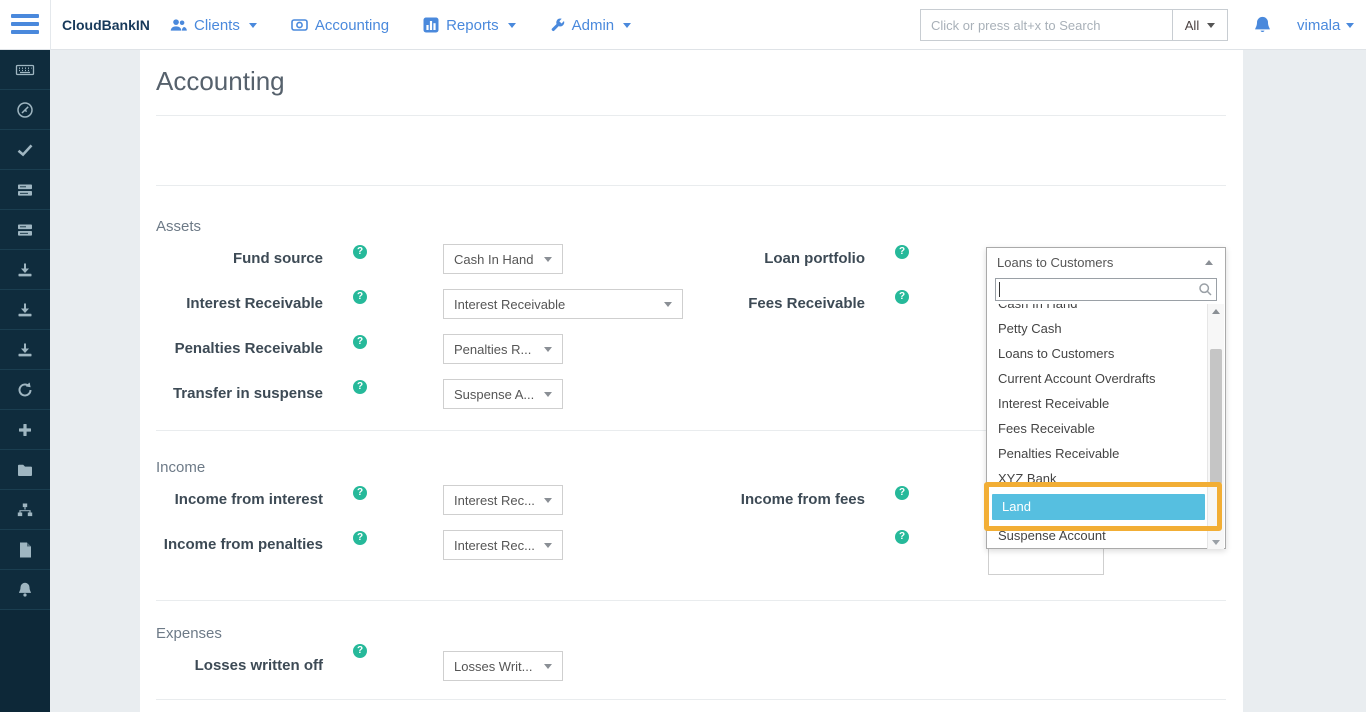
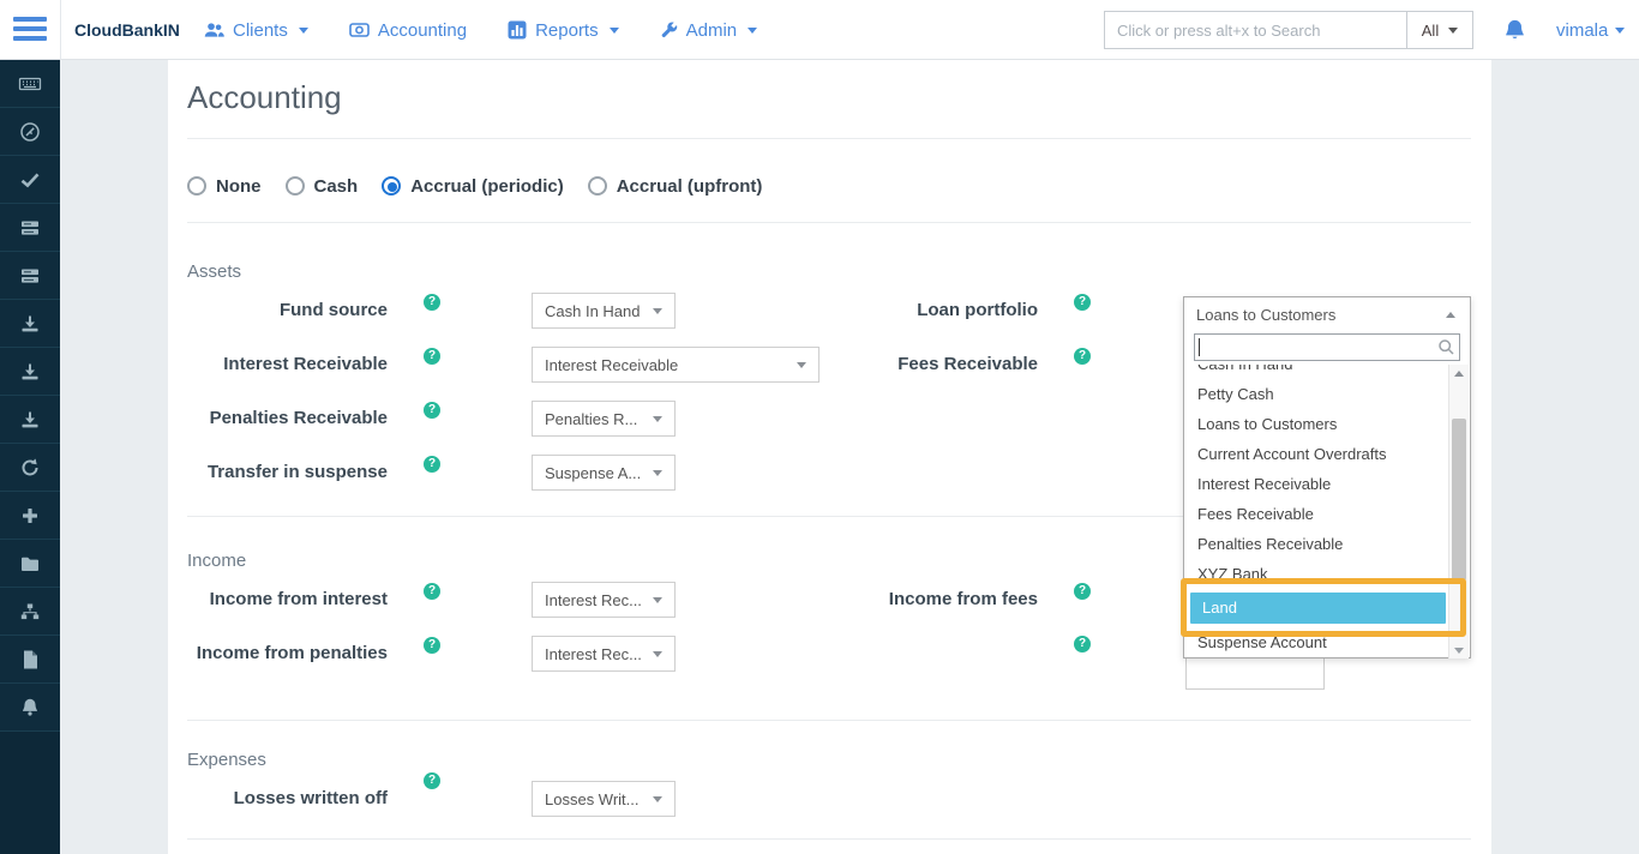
  CloudBankIN
  Clients
  Accounting
  Reports
  Admin
  Click or press alt+x to Search
  All
  vimala
  Accounting
+ None
+ Cash
+ Accrual (periodic)
+ Accrual (upfront)
  Assets
  Fund source
  Cash In Hand
  Interest Receivable
  Interest Receivable
  Penalties Receivable
  Penalties R...
  Transfer in suspense
  Suspense A...
  Loan portfolio
  Fees Receivable
  Income
  Income from interest
  Interest Rec...
  Income from penalties
  Interest Rec...
  Income from fees
  Expenses
  Losses written off
  Losses Writ...
  Loans to Customers
  Cash In Hand
  Petty Cash
  Loans to Customers
  Current Account Overdrafts
  Interest Receivable
  Fees Receivable
  Penalties Receivable
  XYZ Bank
  Land
  Suspense Account
